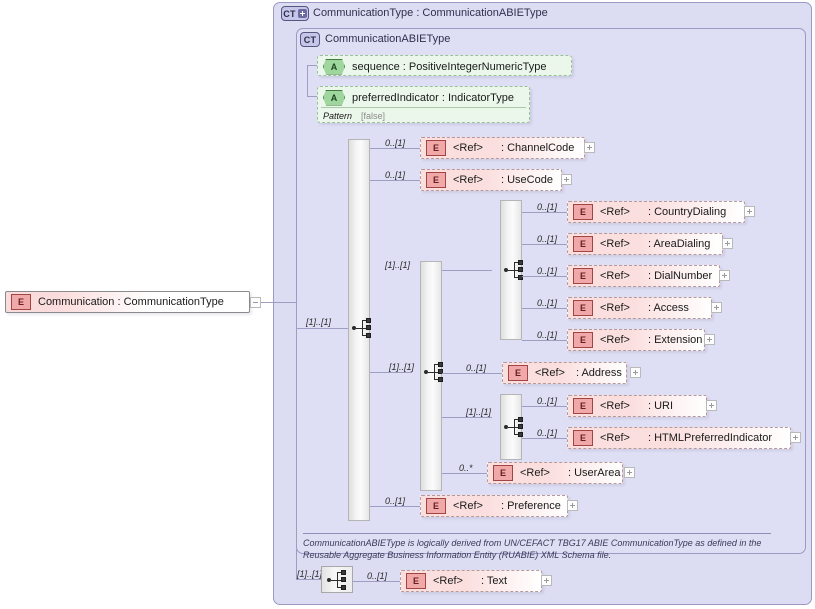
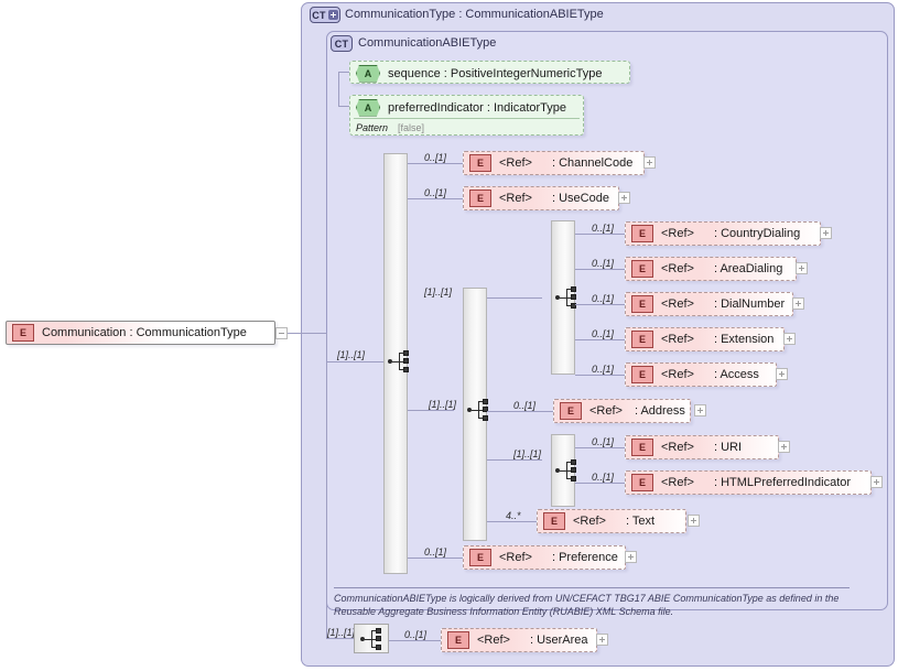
  CT
  CommunicationType : CommunicationABIEType
  CT
  CommunicationABIEType
  E
  Communication : CommunicationType
  A
  sequence : PositiveIntegerNumericType
  A
  preferredIndicator : IndicatorType
  Pattern
  [false]
  [1]..[1]
  E
  <Ref>
  : ChannelCode
  0..[1]
  E
  <Ref>
  : UseCode
  0..[1]
  [1]..[1]
  [1]..[1]
  E
  <Ref>
  : CountryDialing
  0..[1]
  E
  <Ref>
  : AreaDialing
  0..[1]
  E
  <Ref>
  : DialNumber
  0..[1]
  E
  <Ref>
- : Access
+ : Extension
  0..[1]
  E
  <Ref>
- : Extension
+ : Access
  0..[1]
  E
  <Ref>
  : Address
  0..[1]
  [1]..[1]
  E
  <Ref>
  : URI
  0..[1]
  E
  <Ref>
  : HTMLPreferredIndicator
  0..[1]
  E
  <Ref>
- : UserArea
+ : Text
- 0..*
+ 4..*
  E
  <Ref>
  : Preference
  0..[1]
  CommunicationABIEType is logically derived from UN/CEFACT TBG17 ABIE CommunicationType as defined in the Reusable Aggregate Business Information Entity (RUABIE) XML Schema file.
  [1]..[1
  E
  <Ref>
- : Text
+ : UserArea
  0..[1]
